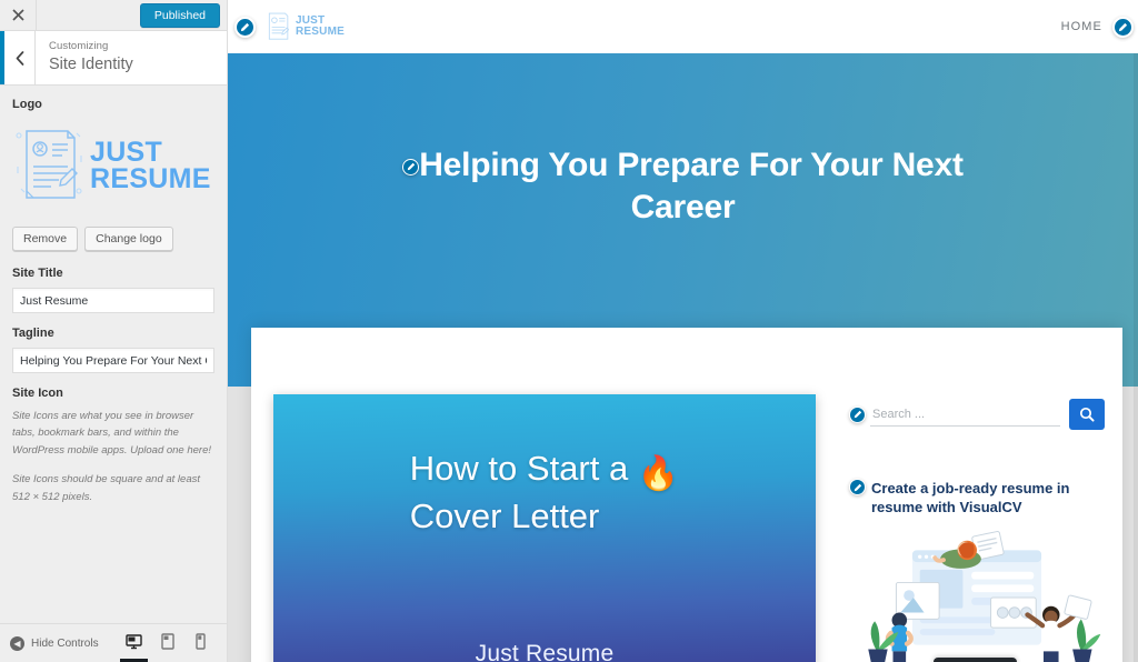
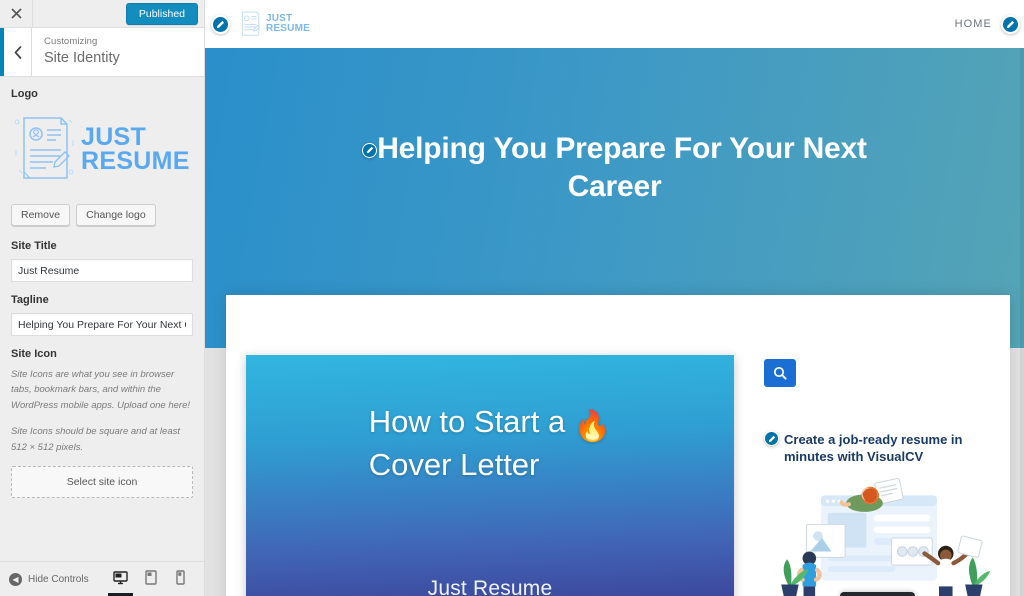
  Published
  Customizing
  Site Identity
  Logo
  JUST
  RESUME
  Remove
  Change logo
  Site Title
  Just Resume
  Tagline
  Helping You Prepare For Your Next
  Site Icon
  Site Icons are what you see in browser tabs, bookmark bars, and within the WordPress mobile apps. Upload one here!
  Site Icons should be square and at least 512 × 512 pixels.
+ Select site icon
  ◀
  Hide Controls
  JUST
  RESUME
  HOME
  Helping You Prepare For Your Next Career
  How to Start a 🔥
  Cover Letter
  Just Resume
- Search ...
- Create a job-ready resume in resume with VisualCV
+ Create a job-ready resume in minutes with VisualCV
